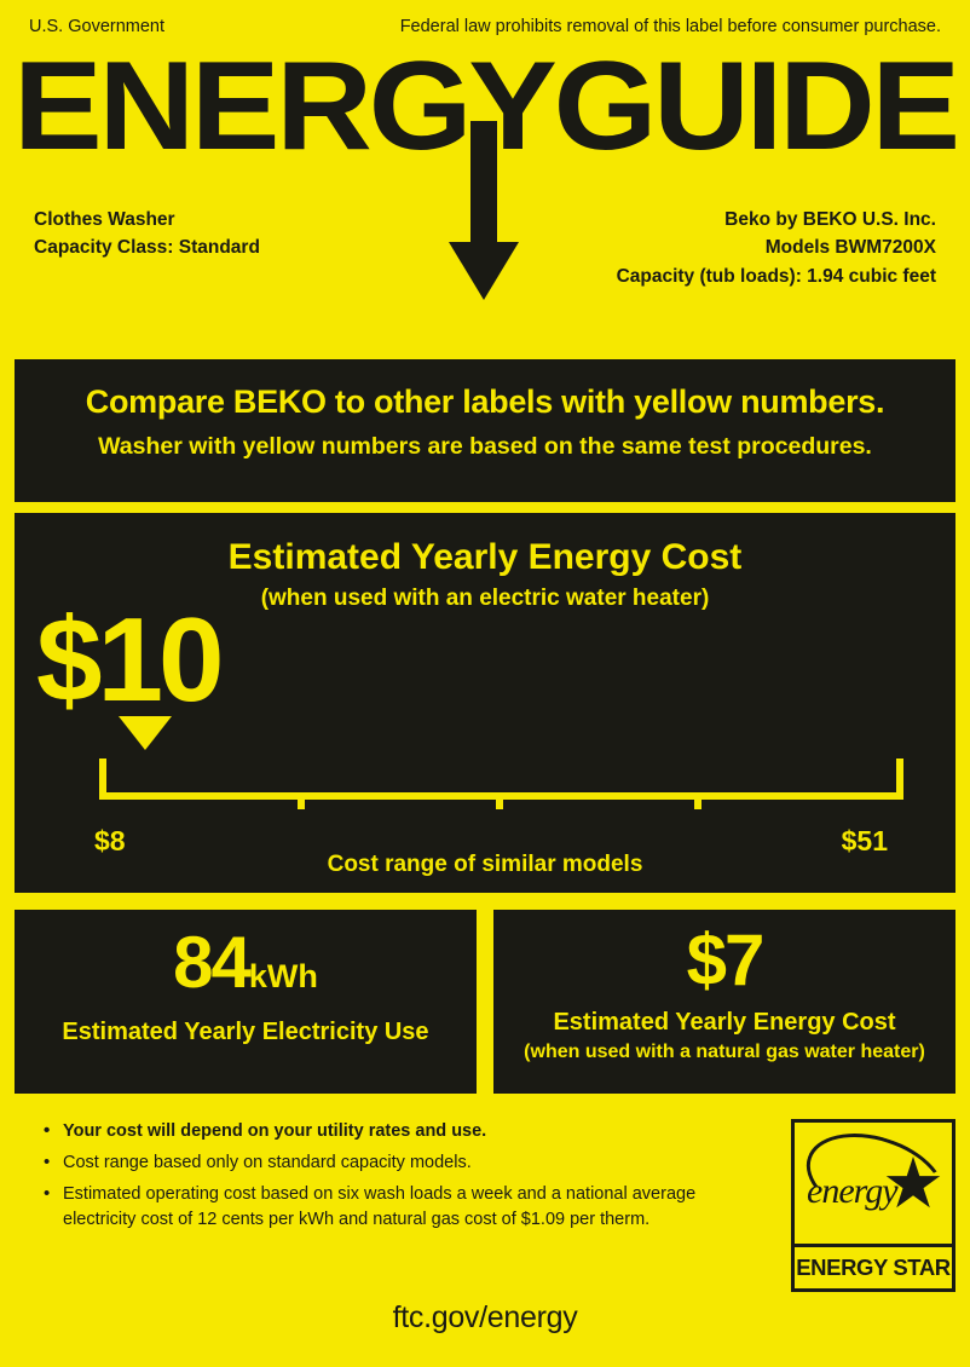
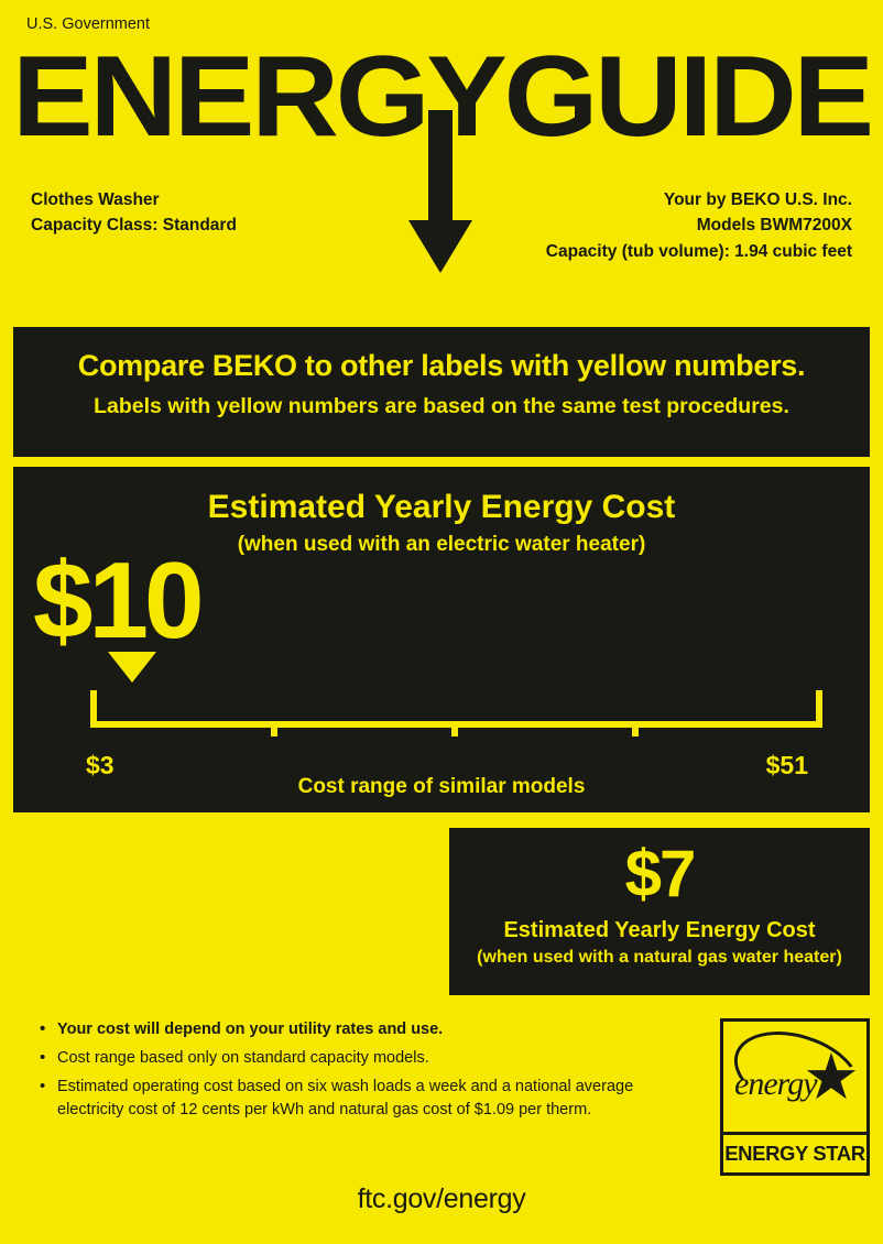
  U.S. Government
- Federal law prohibits removal of this label before consumer purchase.
  ENERGYGUIDE
  Clothes Washer
  Capacity Class: Standard
- Beko by BEKO U.S. Inc.
+ Your by BEKO U.S. Inc.
  Models BWM7200X
- Capacity (tub loads): 1.94 cubic feet
+ Capacity (tub volume): 1.94 cubic feet
  Compare BEKO to other labels with yellow numbers.
- Washer with yellow numbers are based on the same test procedures.
+ Labels with yellow numbers are based on the same test procedures.
  Estimated Yearly Energy Cost
  (when used with an electric water heater)
  $10
- $8
+ $3
  $51
  Cost range of similar models
- 84kWh
- Estimated Yearly Electricity Use
  $7
  Estimated Yearly Energy Cost
  (when used with a natural gas water heater)
  Your cost will depend on your utility rates and use.
  Cost range based only on standard capacity models.
  Estimated operating cost based on six wash loads a week and a national average electricity cost of 12 cents per kWh and natural gas cost of $1.09 per therm.
  energy
  ★
  ENERGY STAR
  ftc.gov/energy
